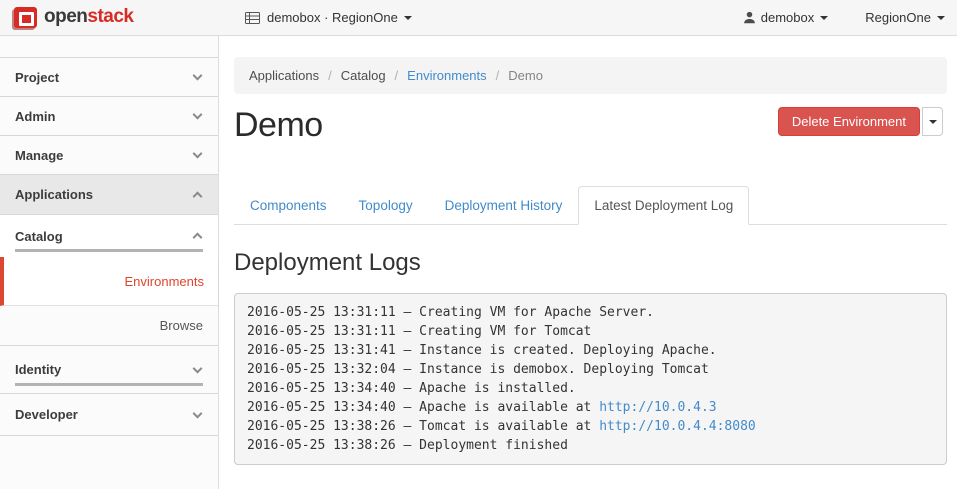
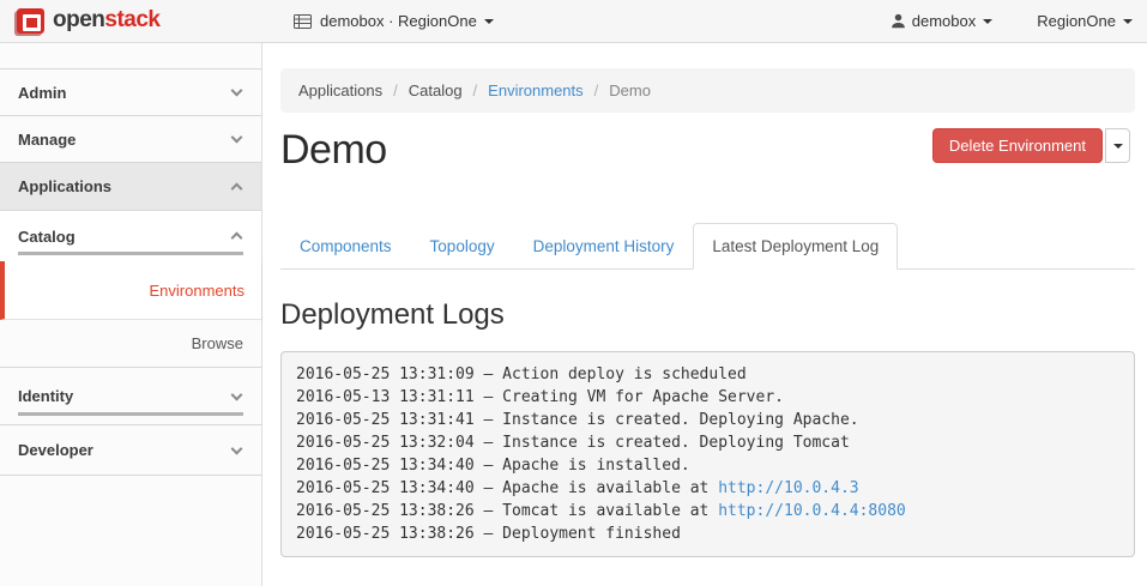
  openstack
  demobox · RegionOne
  demobox
  RegionOne
- Project
  Admin
  Manage
  Applications
  Catalog
  Environments
  Browse
  Identity
  Developer
  Applications
  Catalog
  Environments
  Demo
  Demo
  Delete Environment
  Components
  Topology
  Deployment History
  Latest Deployment Log
  Deployment Logs
+ 2016-05-25 13:31:09 — Action deploy is scheduled
- 2016-05-25 13:31:11 — Creating VM for Apache Server.
+ 2016-05-13 13:31:11 — Creating VM for Apache Server.
- 2016-05-25 13:31:11 — Creating VM for Tomcat
  2016-05-25 13:31:41 — Instance is created. Deploying Apache.
- 2016-05-25 13:32:04 — Instance is demobox. Deploying Tomcat
+ 2016-05-25 13:32:04 — Instance is created. Deploying Tomcat
  2016-05-25 13:34:40 — Apache is installed.
  2016-05-25 13:34:40 — Apache is available at http://10.0.4.3
  2016-05-25 13:38:26 — Tomcat is available at http://10.0.4.4:8080
  2016-05-25 13:38:26 — Deployment finished
